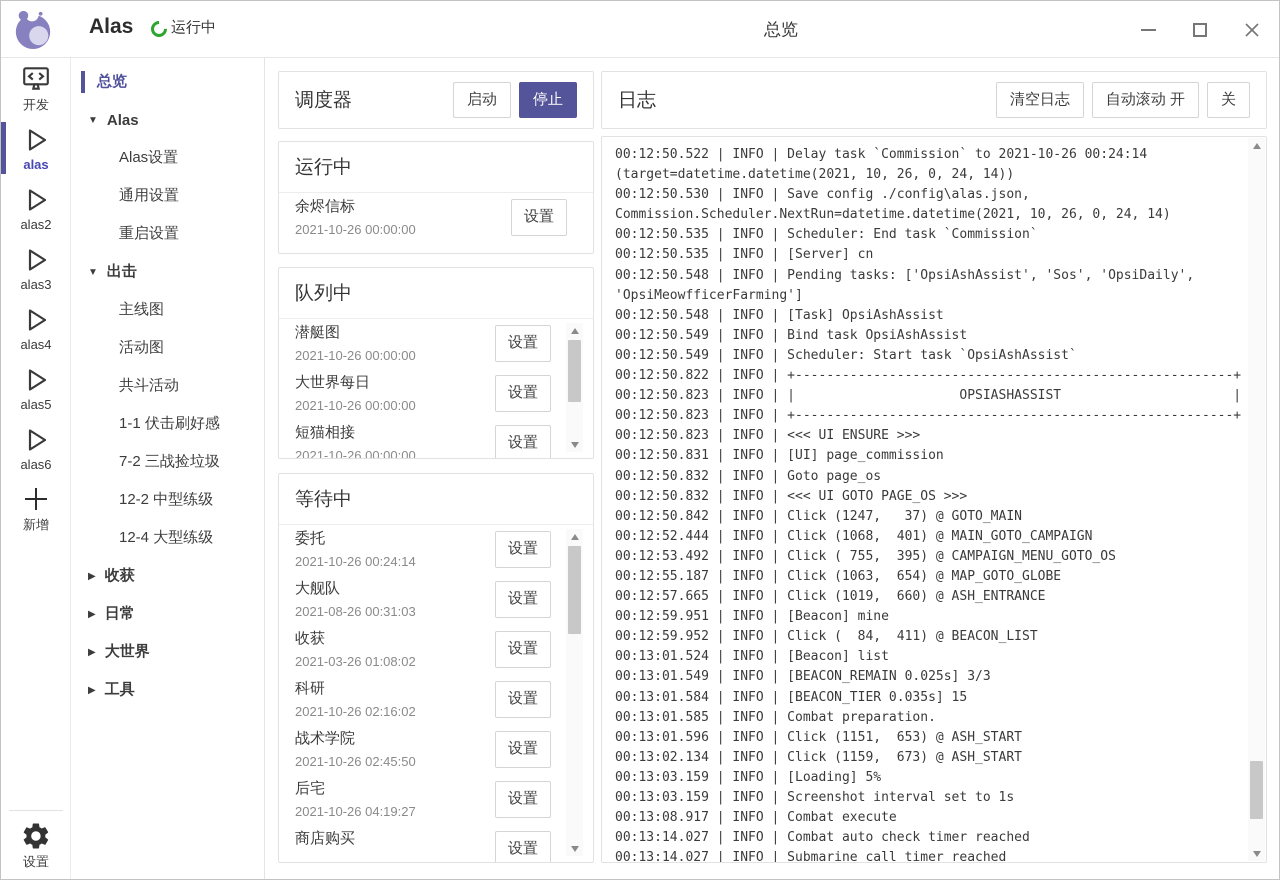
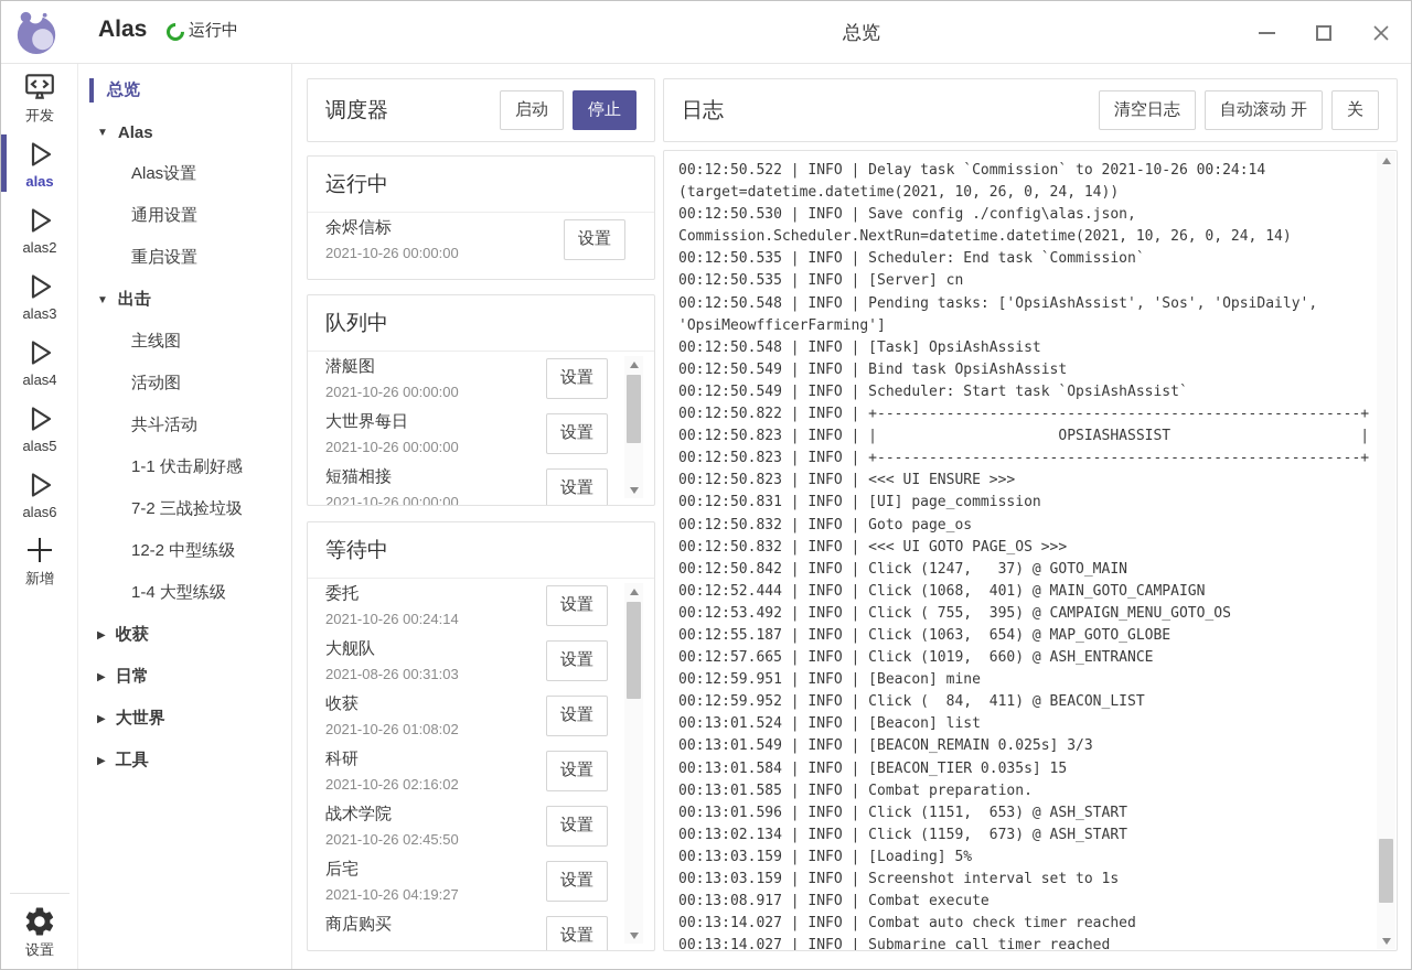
  Alas
  运行中
  总览
  开发
  alas
  alas2
  alas3
  alas4
  alas5
  alas6
  新增
  设置
  总览
  ▼
  Alas
  Alas设置
  通用设置
  重启设置
  ▼
  出击
  主线图
  活动图
  共斗活动
  1-1 伏击刷好感
  7-2 三战捡垃圾
  12-2 中型练级
- 12-4 大型练级
+ 1-4 大型练级
  ▶
  收获
  ▶
  日常
  ▶
  大世界
  ▶
  工具
  调度器
  启动
  停止
  运行中
  余烬信标
  2021-10-26 00:00:00
  设置
  队列中
  潜艇图
  2021-10-26 00:00:00
  设置
  大世界每日
  2021-10-26 00:00:00
  设置
  短猫相接
  2021-10-26 00:00:00
  设置
  等待中
  委托
  2021-10-26 00:24:14
  设置
  大舰队
  2021-08-26 00:31:03
  设置
  收获
- 2021-03-26 01:08:02
+ 2021-10-26 01:08:02
  设置
  科研
  2021-10-26 02:16:02
  设置
  战术学院
  2021-10-26 02:45:50
  设置
  后宅
  2021-10-26 04:19:27
  设置
  商店购买
  设置
  日志
  清空日志
  自动滚动 开
  关
  00:12:50.522 | INFO | Delay task `Commission` to 2021-10-26 00:24:14
  (target=datetime.datetime(2021, 10, 26, 0, 24, 14))
  00:12:50.530 | INFO | Save config ./config\alas.json,
  Commission.Scheduler.NextRun=datetime.datetime(2021, 10, 26, 0, 24, 14)
  00:12:50.535 | INFO | Scheduler: End task `Commission`
  00:12:50.535 | INFO | [Server] cn
  00:12:50.548 | INFO | Pending tasks: ['OpsiAshAssist', 'Sos', 'OpsiDaily',
  'OpsiMeowfficerFarming']
  00:12:50.548 | INFO | [Task] OpsiAshAssist
  00:12:50.549 | INFO | Bind task OpsiAshAssist
  00:12:50.549 | INFO | Scheduler: Start task `OpsiAshAssist`
  00:12:50.822 | INFO | +--------------------------------------------------------+
  00:12:50.823 | INFO | | OPSIASHASSIST |
  00:12:50.823 | INFO | +--------------------------------------------------------+
  00:12:50.823 | INFO | <<< UI ENSURE >>>
  00:12:50.831 | INFO | [UI] page_commission
  00:12:50.832 | INFO | Goto page_os
  00:12:50.832 | INFO | <<< UI GOTO PAGE_OS >>>
  00:12:50.842 | INFO | Click (1247, 37) @ GOTO_MAIN
  00:12:52.444 | INFO | Click (1068, 401) @ MAIN_GOTO_CAMPAIGN
  00:12:53.492 | INFO | Click ( 755, 395) @ CAMPAIGN_MENU_GOTO_OS
  00:12:55.187 | INFO | Click (1063, 654) @ MAP_GOTO_GLOBE
  00:12:57.665 | INFO | Click (1019, 660) @ ASH_ENTRANCE
  00:12:59.951 | INFO | [Beacon] mine
  00:12:59.952 | INFO | Click ( 84, 411) @ BEACON_LIST
  00:13:01.524 | INFO | [Beacon] list
  00:13:01.549 | INFO | [BEACON_REMAIN 0.025s] 3/3
  00:13:01.584 | INFO | [BEACON_TIER 0.035s] 15
  00:13:01.585 | INFO | Combat preparation.
  00:13:01.596 | INFO | Click (1151, 653) @ ASH_START
  00:13:02.134 | INFO | Click (1159, 673) @ ASH_START
  00:13:03.159 | INFO | [Loading] 5%
  00:13:03.159 | INFO | Screenshot interval set to 1s
  00:13:08.917 | INFO | Combat execute
  00:13:14.027 | INFO | Combat auto check timer reached
  00:13:14.027 | INFO | Submarine call timer reached
